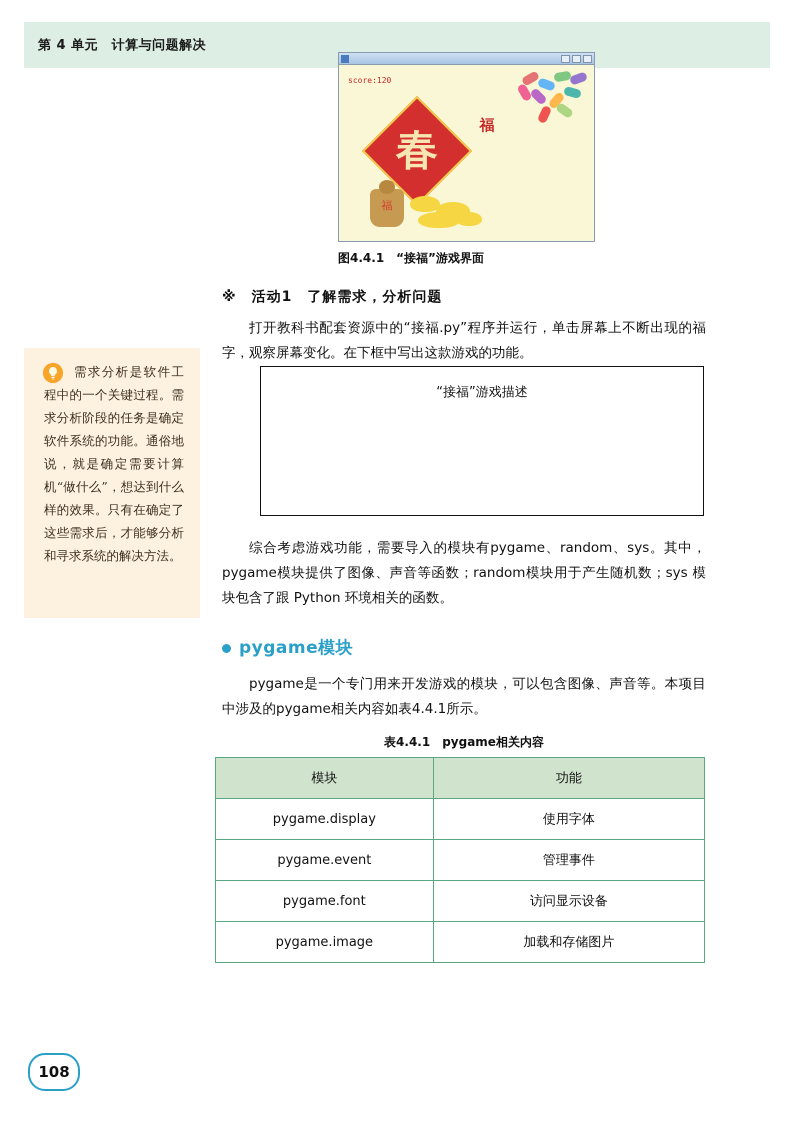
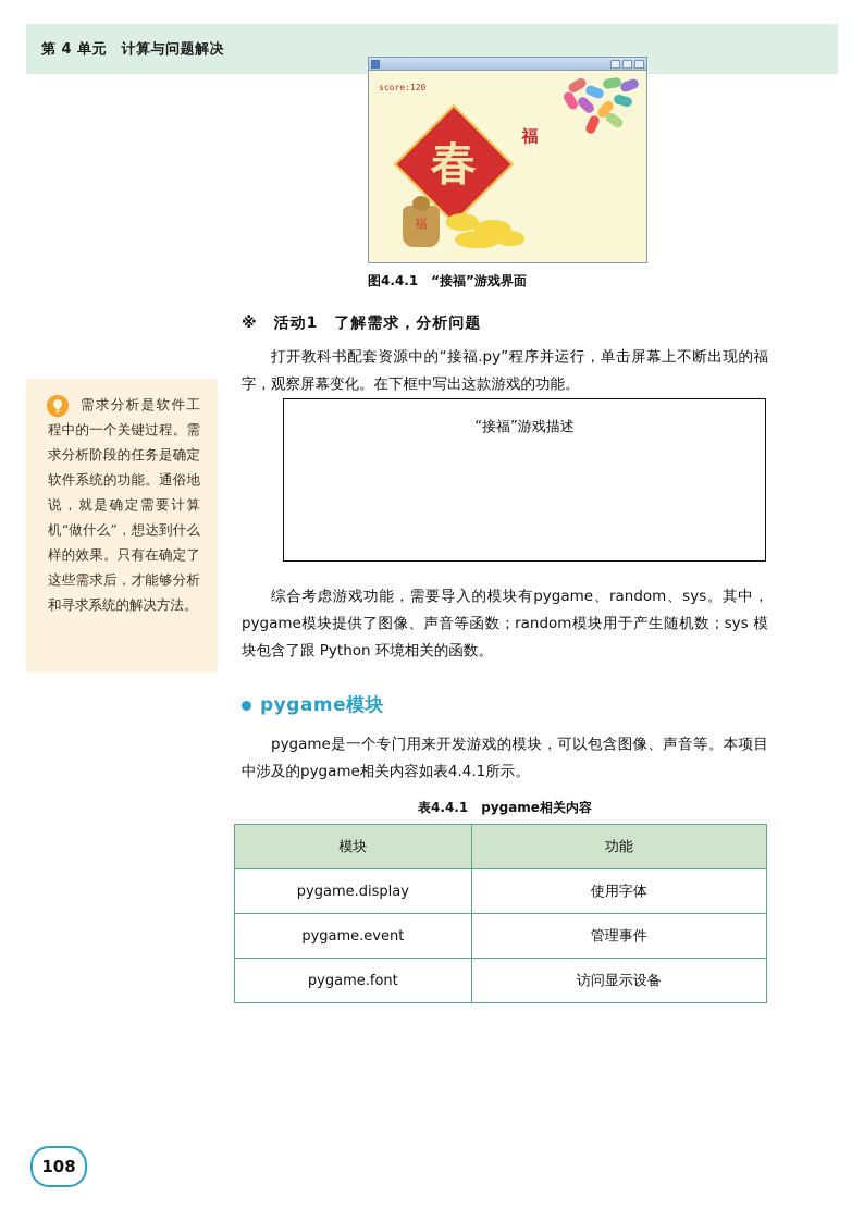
  第 4 单元 计算与问题解决
  score:120
  福
  福
  图4.4.1 “接福”游戏界面
  ※ 活动1 了解需求，分析问题
  打开教科书配套资源中的“接福.py”程序并运行，单击屏幕上不断出现的福字，观察屏幕变化。在下框中写出这款游戏的功能。
  “接福”游戏描述
  综合考虑游戏功能，需要导入的模块有pygame、random、sys。其中，pygame模块提供了图像、声音等函数；random模块用于产生随机数；sys 模块包含了跟 Python 环境相关的函数。
  需求分析是软件工程中的一个关键过程。需求分析阶段的任务是确定软件系统的功能。通俗地说，就是确定需要计算机“做什么”，想达到什么样的效果。只有在确定了这些需求后，才能够分析和寻求系统的解决方法。
  pygame模块
  pygame是一个专门用来开发游戏的模块，可以包含图像、声音等。本项目中涉及的pygame相关内容如表4.4.1所示。
  表4.4.1 pygame相关内容
  模块	功能
  pygame.display	使用字体
  pygame.event	管理事件
  pygame.font	访问显示设备
- pygame.image	加载和存储图片
  108
